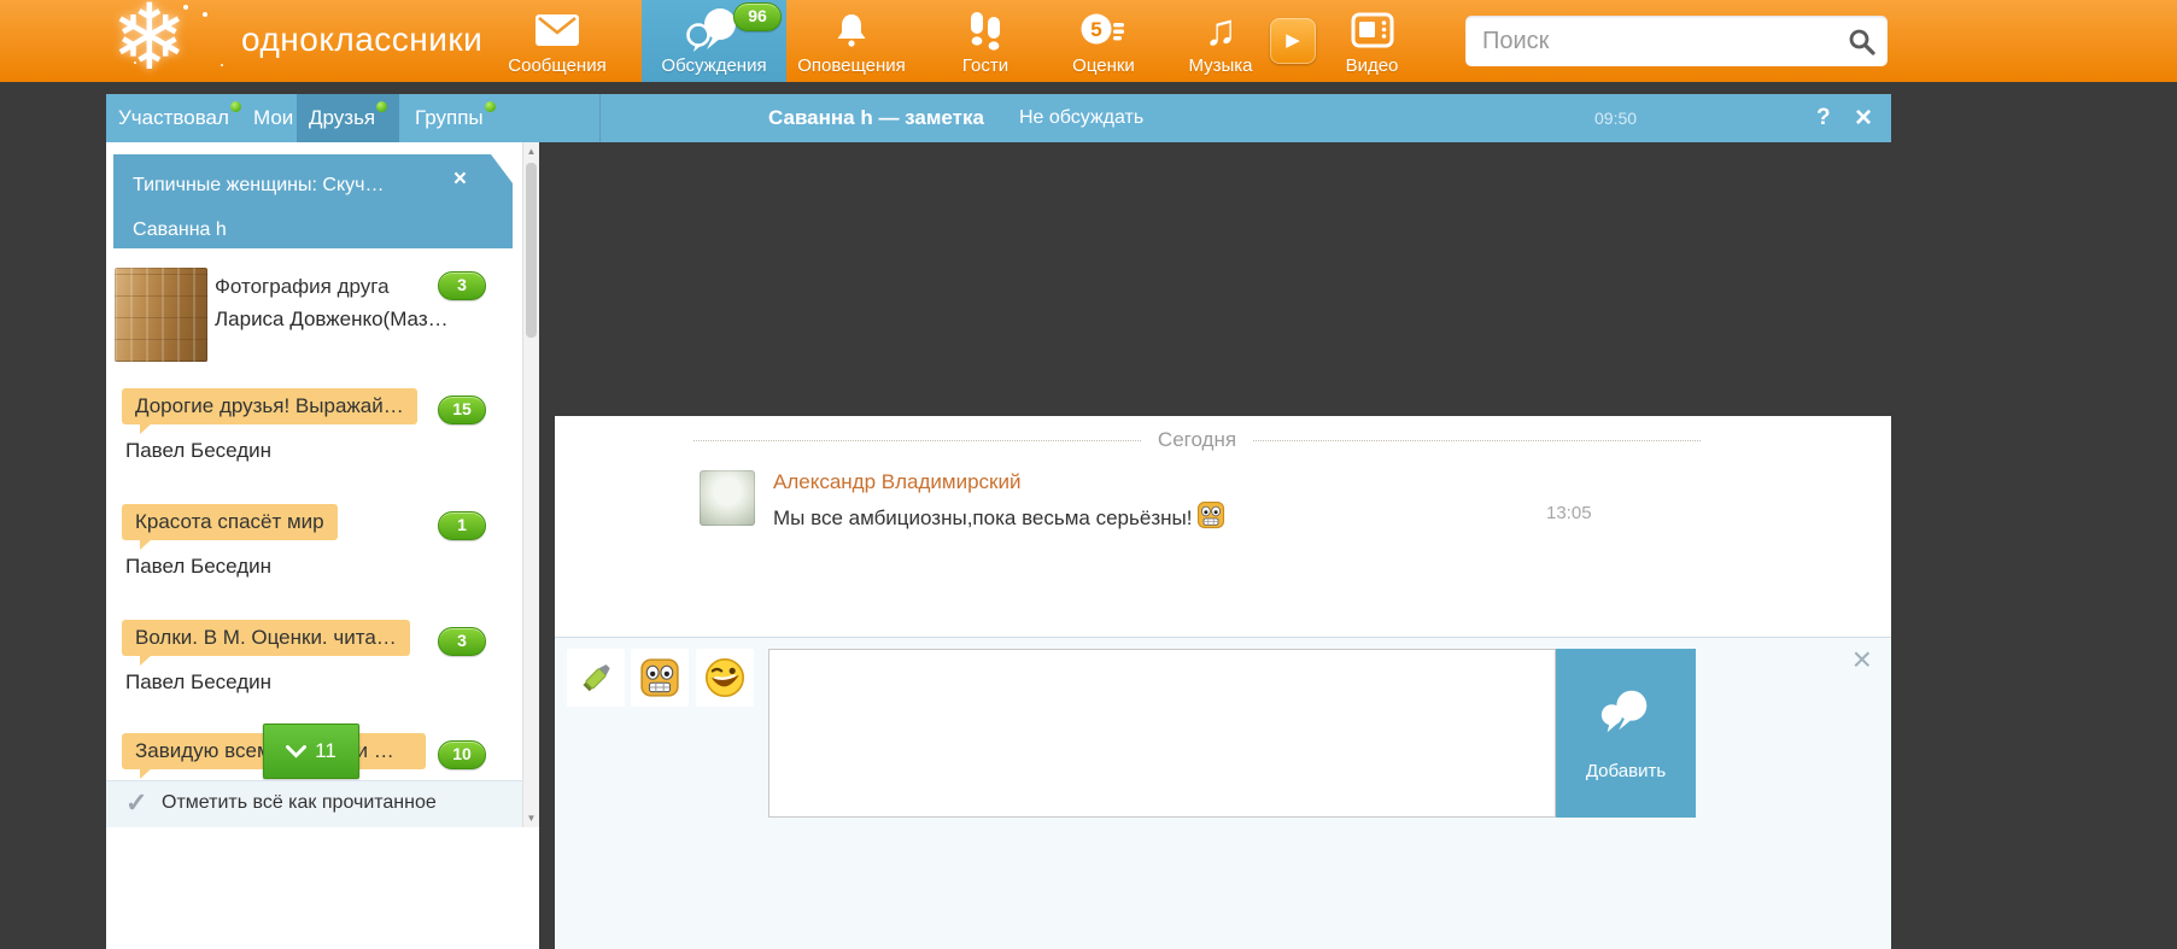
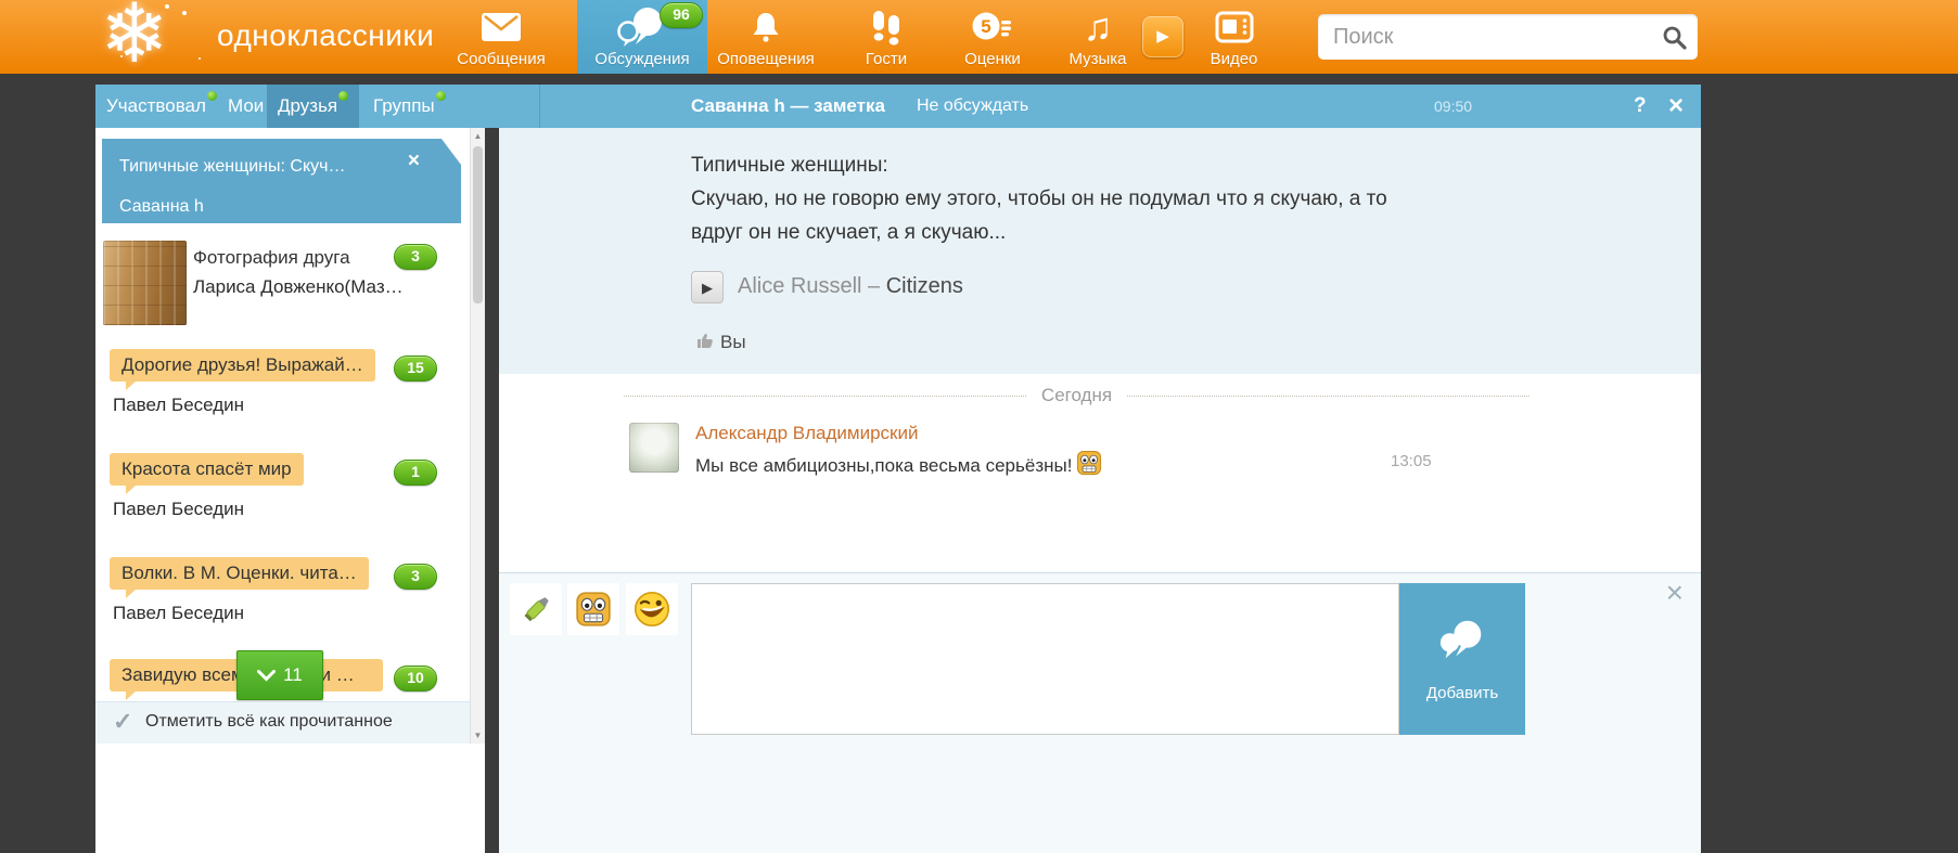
  одноклассники
  Сообщения
  96
  Обсуждения
  Оповещения
  Гости
  5
  Оценки
  Музыка
  Видео
  Поиск
  Участвовал
  Мои
  Друзья
  Группы
  Саванна h — заметка
  Не обсуждать
  09:50
  Типичные женщины: Скуч…
  Саванна h
  Фотография друга
  3
  Лариса Довженко(Маз…
  Дорогие друзья! Выражай…
  15
  Павел Беседин
  Красота спасёт мир
  1
  Павел Беседин
  Волки. В М. Оценки. чита…
  3
  Павел Беседин
  Завидую все и …
  10
  11
  Отметить всё как прочитанное
+ Типичные женщины:
+ Скучаю, но не говорю ему этого, чтобы он не подумал что я скучаю, а то
+ вдруг он не скучает, а я скучаю...
+ Alice Russell – Citizens
+ Вы
  Сегодня
  Александр Владимирский
  Мы все амбициозны,пока весьма серьёзны!
  13:05
  Добавить
